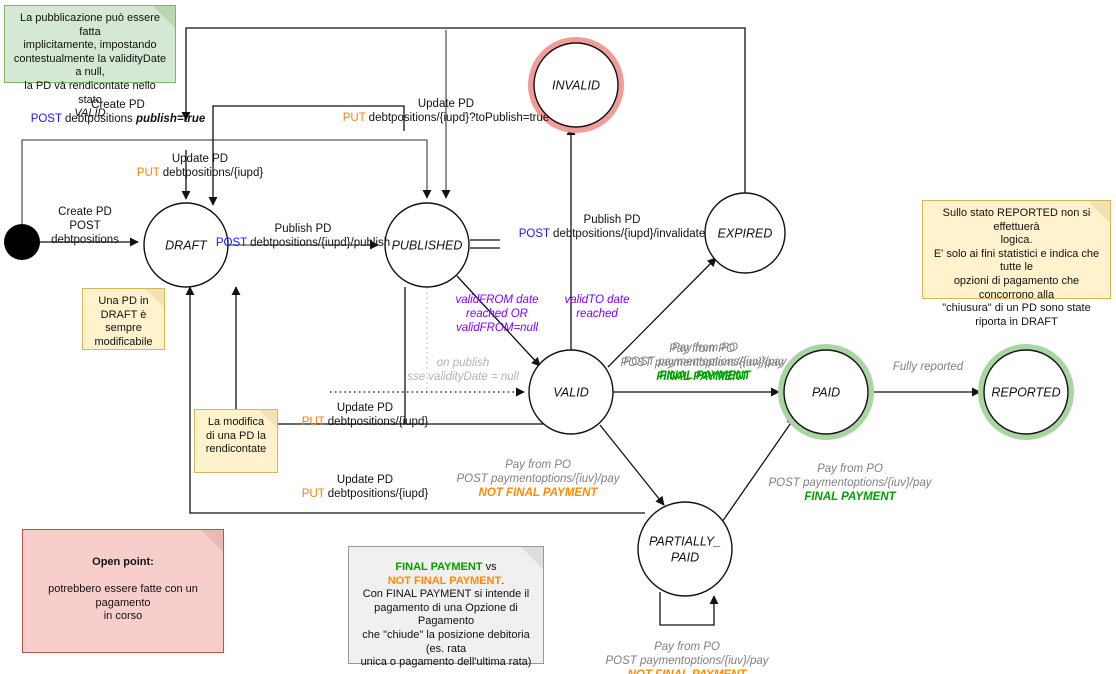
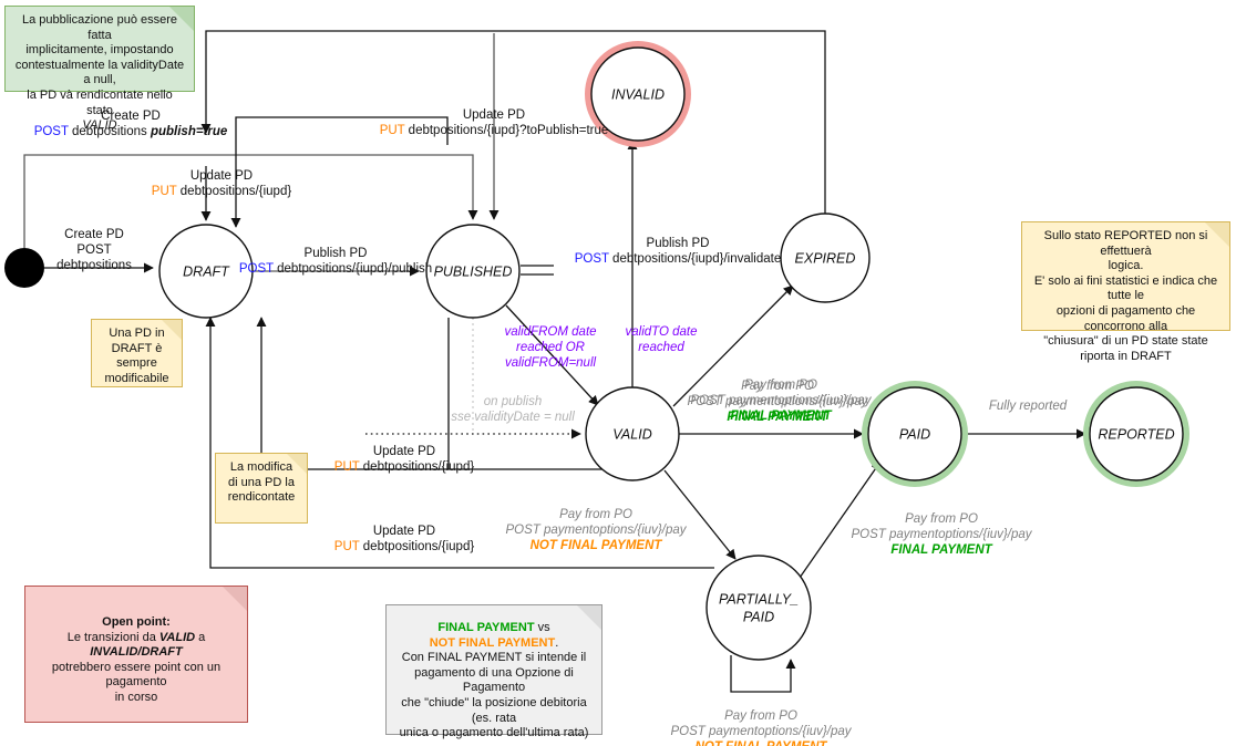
  DRAFT
  PUBLISHED
  INVALID
  EXPIRED
  VALID
  PAID
  REPORTED
  PARTIALLY_
  PAID
  Create PD
  POST debtpositions publish=true
  Create PD
  POST
  debtpositions
  Update PD
  PUT debtpositions/{iupd}
  Update PD
  PUT debtpositions/{iupd}?toPublish=true
  Publish PD
  POST debtpositions/{iupd}/publish
  Publish PD
  POST debtpositions/{iupd}/invalidate
  validFROM date
  reached OR
  validFROM=null
  validTO date
  reached
  on publish
  sse validityDate = null
  Pay from PO
  POST paymentoptions/{iuv}/pay
  FINAL PAYMENT
  Fully reported
  Pay from PO
  POST paymentoptions/{iuv}/pay
  NOT FINAL PAYMENT
  Pay from PO
  POST paymentoptions/{iuv}/pay
  FINAL PAYMENT
  Pay from PO
  POST paymentoptions/{iuv}/pay
  Update PD
  PUT debtpositions/{iupd}
  Update PD
  PUT debtpositions/{iupd}
  La pubblicazione può essere fatta
  implicitamente, impostando
  contestualmente la validityDate a null,
  la PD và rendicontate nello stato
  VALID
  Una PD in
  DRAFT è sempre
  modificabile
  La modifica
  di una PD la
  rendicontate
  Sullo stato REPORTED non si effettuerà
  logica.
  E' solo ai fini statistici e indica che tutte le
  opzioni di pagamento che concorrono alla
- "chiusura" di un PD sono state
+ "chiusura" di un PD state state
  riporta in DRAFT
  Open point:
+ Le transizioni da VALID a INVALID/DRAFT
- potrebbero essere fatte con un pagamento
+ potrebbero essere point con un pagamento
  in corso
  FINAL PAYMENT vs
  NOT FINAL PAYMENT.
  Con FINAL PAYMENT si intende il
  pagamento di una Opzione di Pagamento
  che "chiude" la posizione debitoria (es. rata
  unica o pagamento dell'ultima rata)
